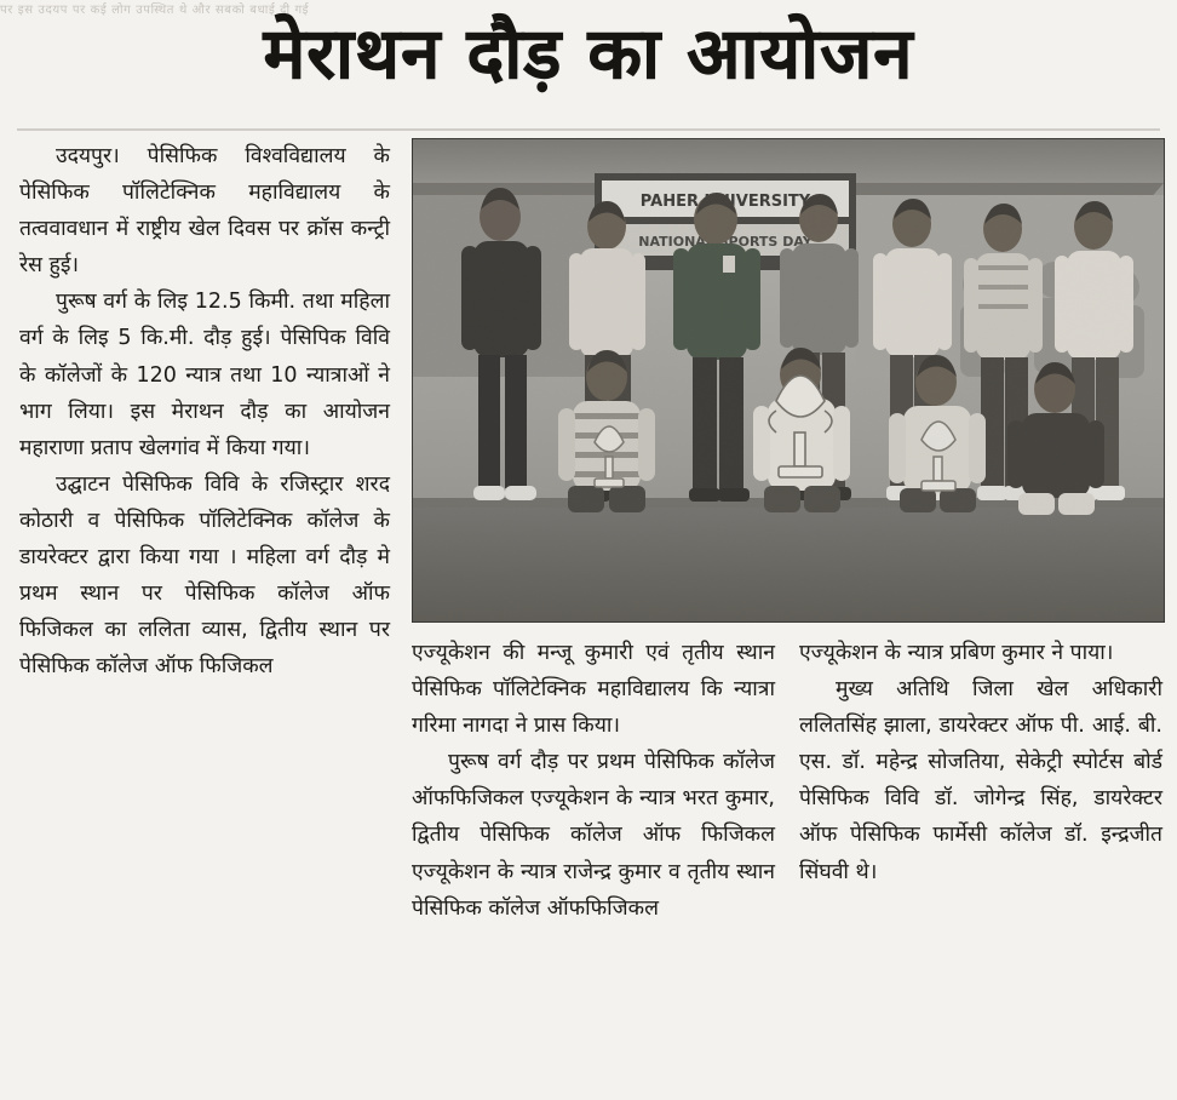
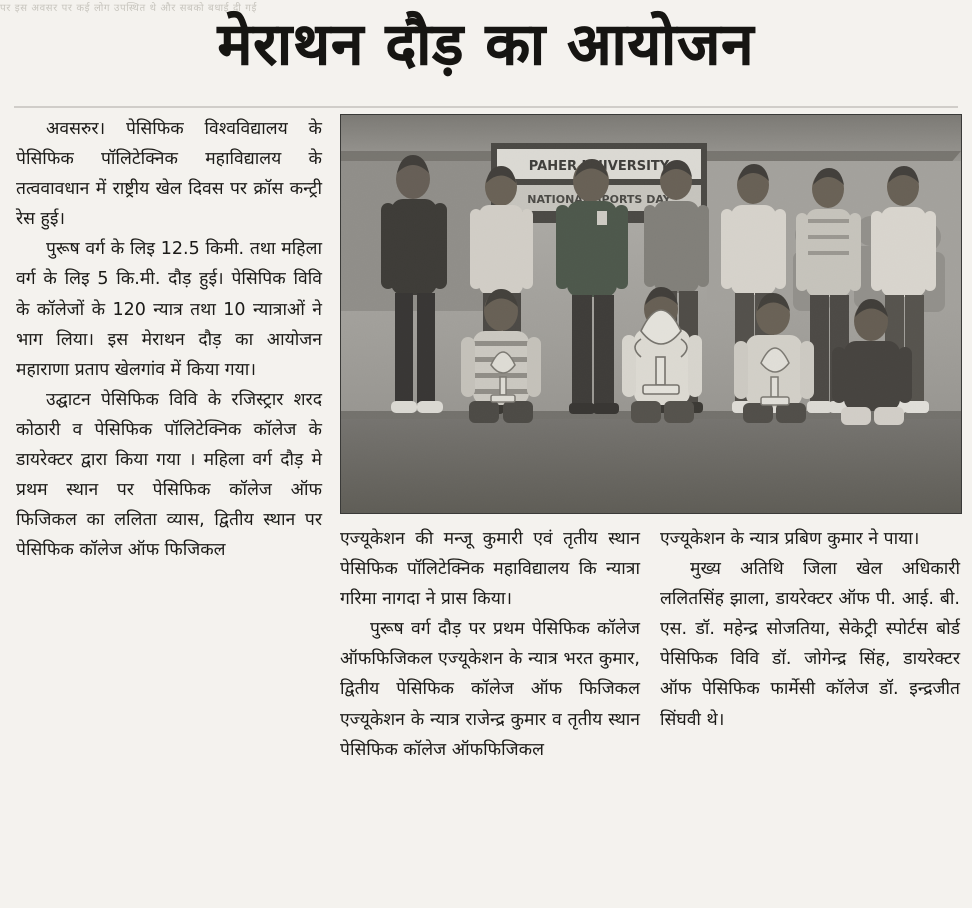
- पर इस उदयप पर कई लोग उपस्थित थे और सबको बधाई दी गई
+ पर इस अवसर पर कई लोग उपस्थित थे और सबको बधाई दी गई
  मेराथन दौड़ का आयोजन
  PAHERIVERSITY
  NATIONAPORTS DAY
- उदयपुर। पेसिफिक विश्वविद्यालय के पेसिफिक पॉलिटेक्निक महाविद्यालय के तत्ववावधान में राष्ट्रीय खेल दिवस पर क्रॉस कन्ट्री रेस हुई।
+ अवसरुर। पेसिफिक विश्वविद्यालय के पेसिफिक पॉलिटेक्निक महाविद्यालय के तत्ववावधान में राष्ट्रीय खेल दिवस पर क्रॉस कन्ट्री रेस हुई।
  पुरूष वर्ग के लिइ 12.5 किमी. तथा महिला वर्ग के लिइ 5 कि.मी. दौड़ हुई। पेसिपिक विवि के कॉलेजों के 120 न्यात्र तथा 10 न्यात्राओं ने भाग लिया। इस मेराथन दौड़ का आयोजन महाराणा प्रताप खेलगांव में किया गया।
  उद्घाटन पेसिफिक विवि के रजिस्ट्रार शरद कोठारी व पेसिफिक पॉलिटेक्निक कॉलेज के डायरेक्टर द्वारा किया गया । महिला वर्ग दौड़ मे प्रथम स्थान पर पेसिफिक कॉलेज ऑफ फिजिकल का ललिता व्यास, द्वितीय स्थान पर पेसिफिक कॉलेज ऑफ फिजिकल
  एज्यूकेशन की मन्जू कुमारी एवं तृतीय स्थान पेसिफिक पॉलिटेक्निक महाविद्यालय कि न्यात्रा गरिमा नागदा ने प्रास किया।
  पुरूष वर्ग दौड़ पर प्रथम पेसिफिक कॉलेज ऑफफिजिकल एज्यूकेशन के न्यात्र भरत कुमार, द्वितीय पेसिफिक कॉलेज ऑफ फिजिकल एज्यूकेशन के न्यात्र राजेन्द्र कुमार व तृतीय स्थान पेसिफिक कॉलेज ऑफफिजिकल
  एज्यूकेशन के न्यात्र प्रबिण कुमार ने पाया।
  मुख्य अतिथि जिला खेल अधिकारी ललितसिंह झाला, डायरेक्टर ऑफ पी. आई. बी. एस. डॉ. महेन्द्र सोजतिया, सेकेट्री स्पोर्टस बोर्ड पेसिफिक विवि डॉ. जोगेन्द्र सिंह, डायरेक्टर ऑफ पेसिफिक फार्मेसी कॉलेज डॉ. इन्द्रजीत सिंघवी थे।
